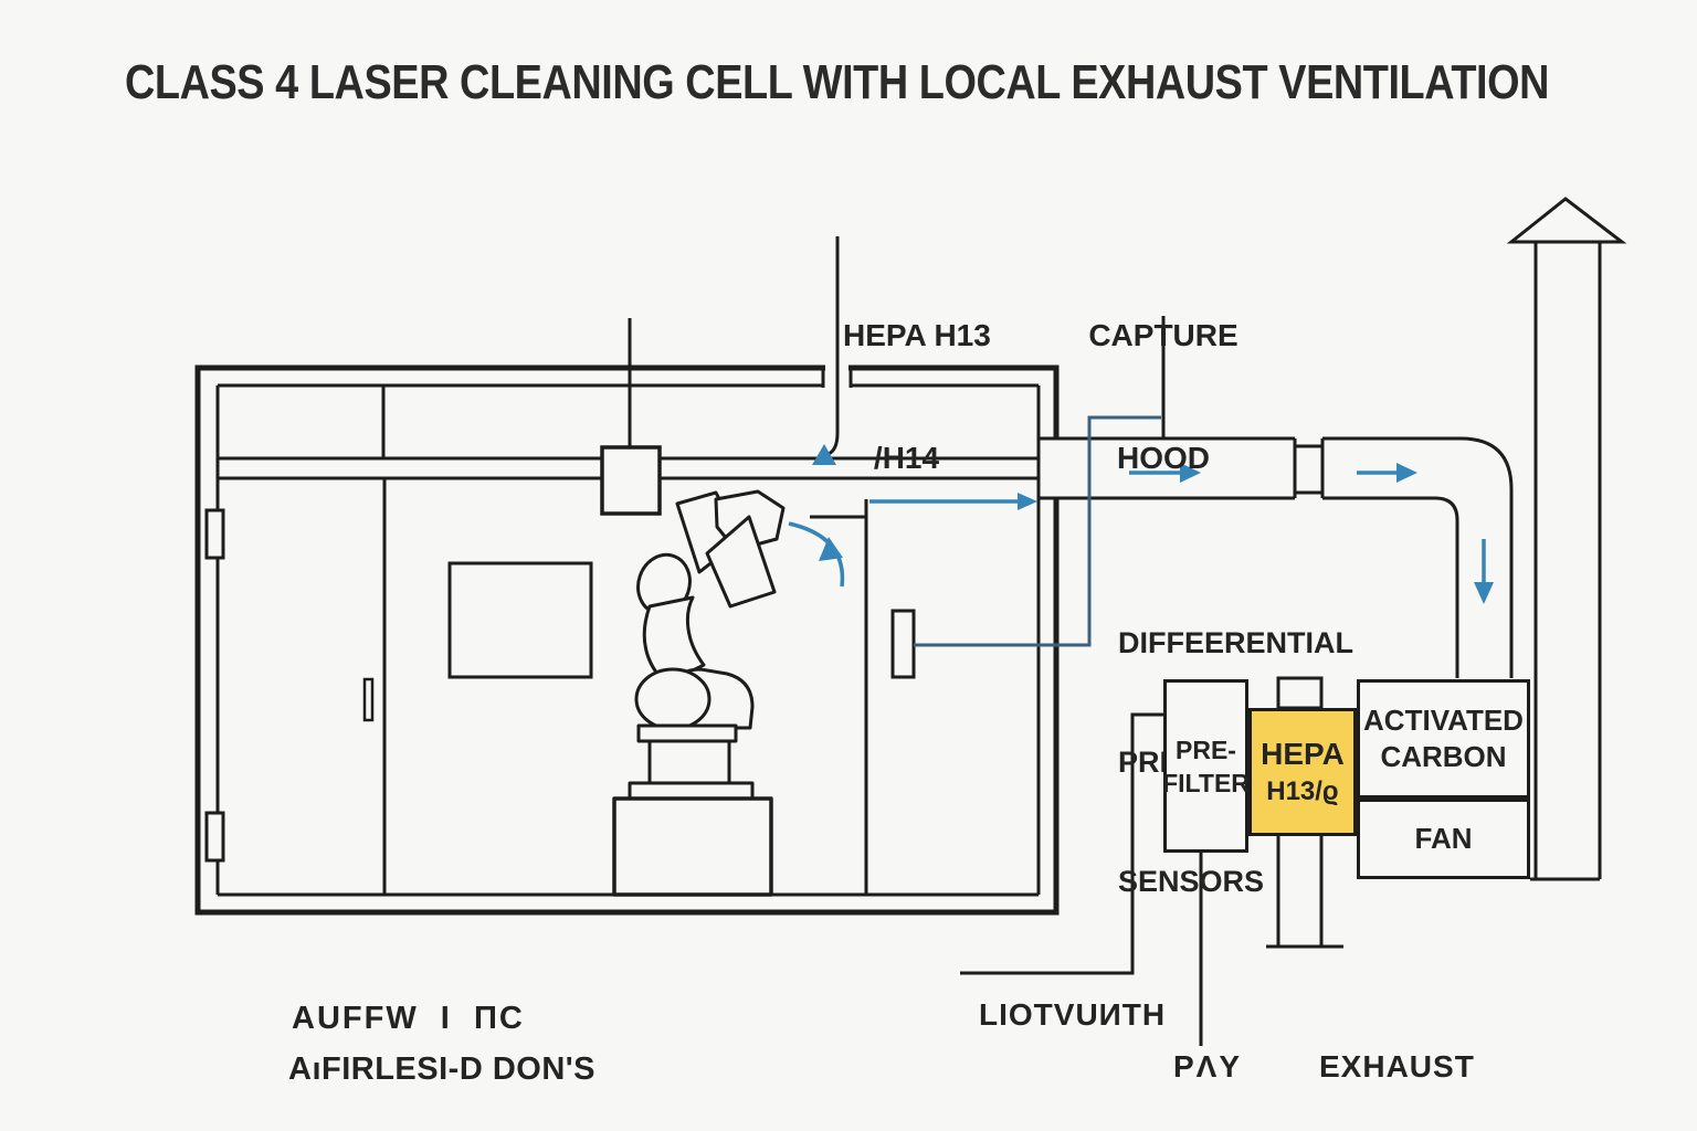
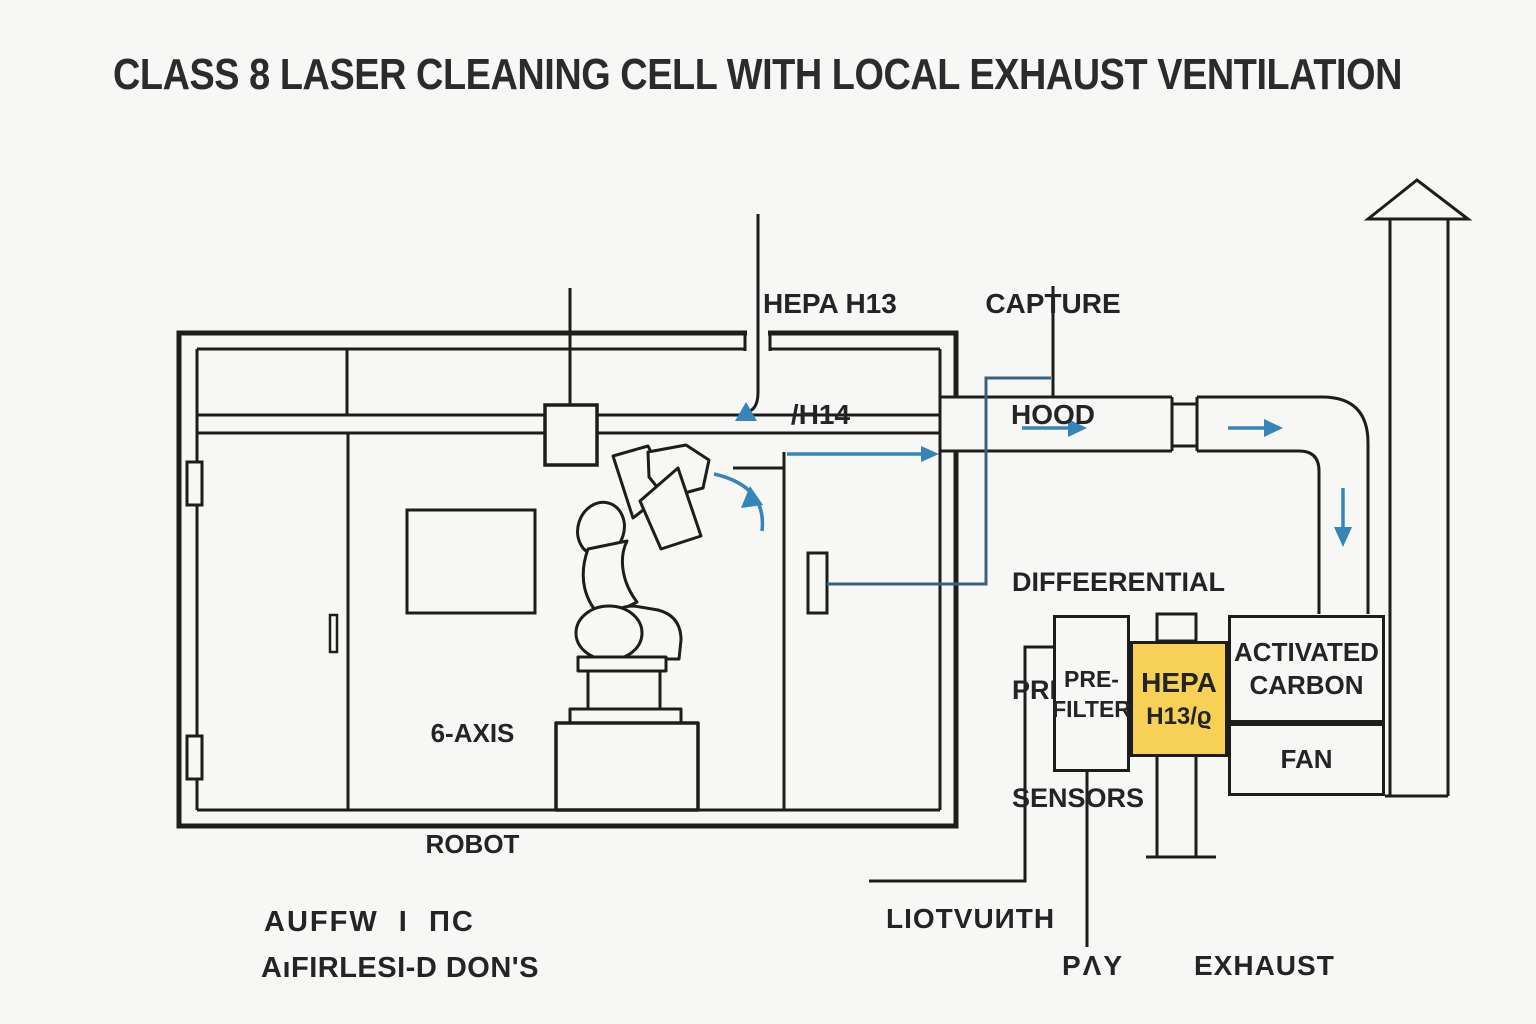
- CLASS 4 LASER CLEANING CELL WITH LOCAL EXHAUST VENTILATION
+ CLASS 8 LASER CLEANING CELL WITH LOCAL EXHAUST VENTILATION
  HEPA H13
  /H14
  CAPTURE
  HOOD
  DIFFEERENTIAL
  SENSORS
+ 6-AXIS
+ ROBOT
  PRE-
  FILTER
  HEPA
  H13/ϱ
  ACTIVATED
  CARBON
  FAN
  AUFFW I ΠC
  AıFIRLESI-D DON'S
  LIOTVUИTH
  PΛY
  EXHAUST
